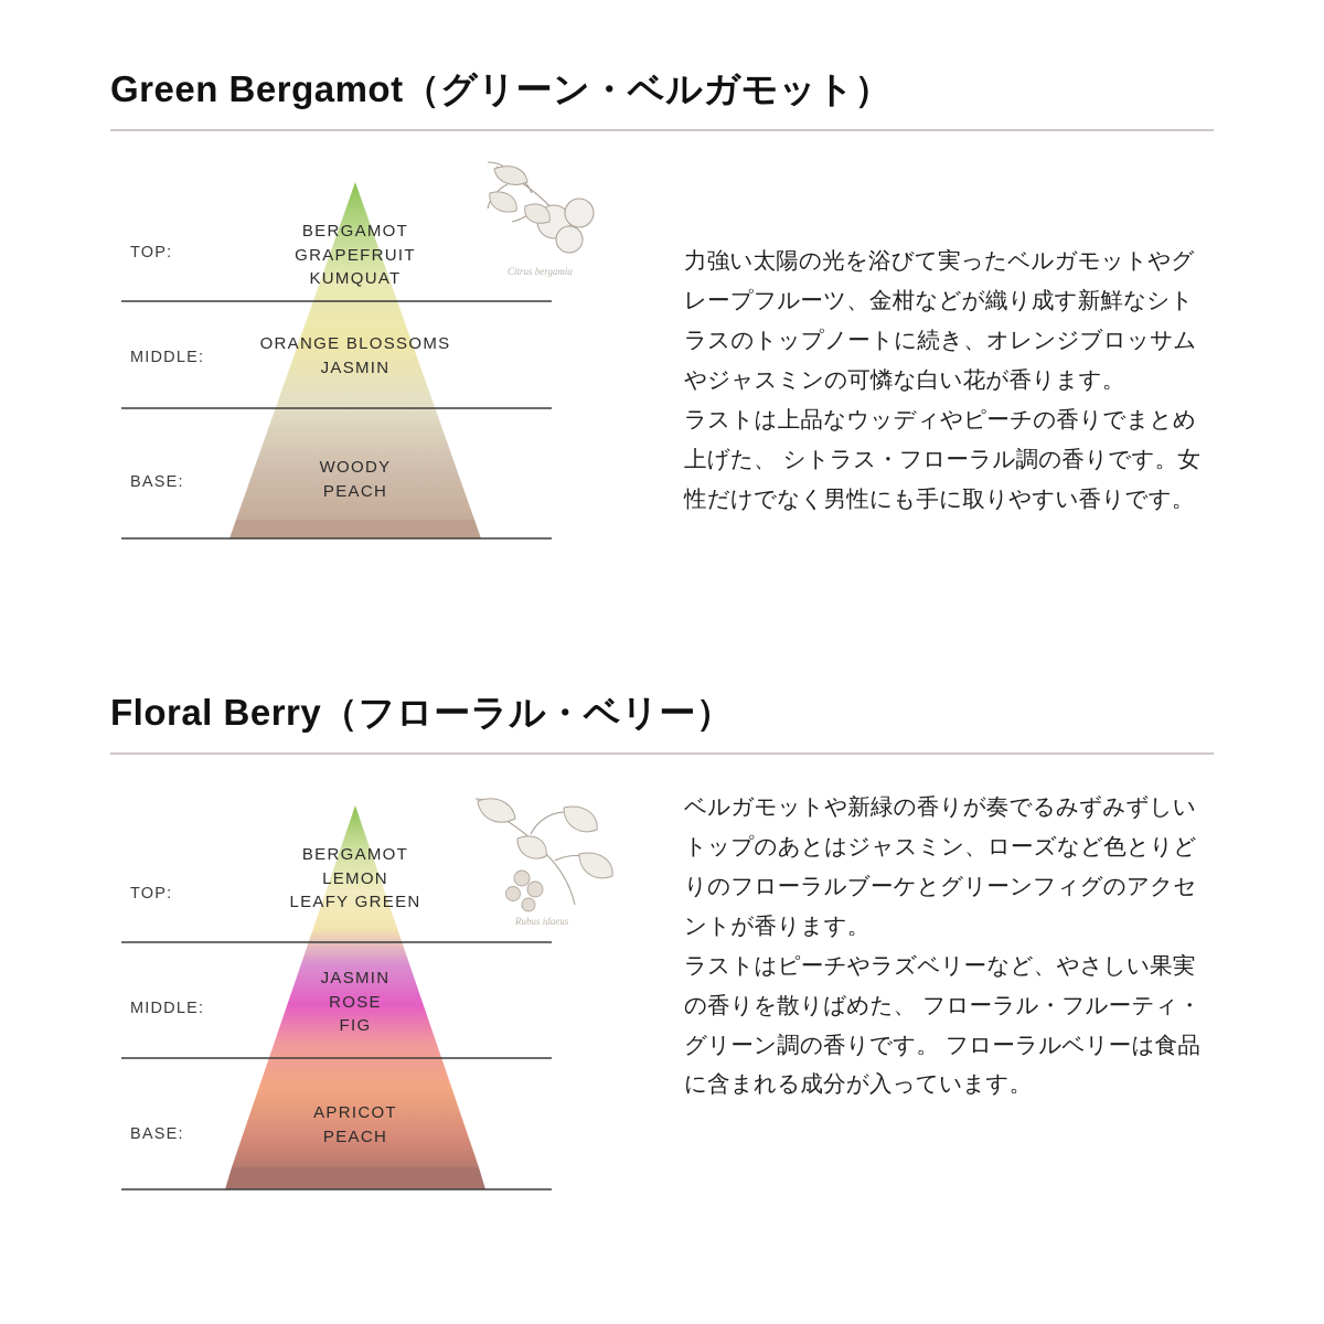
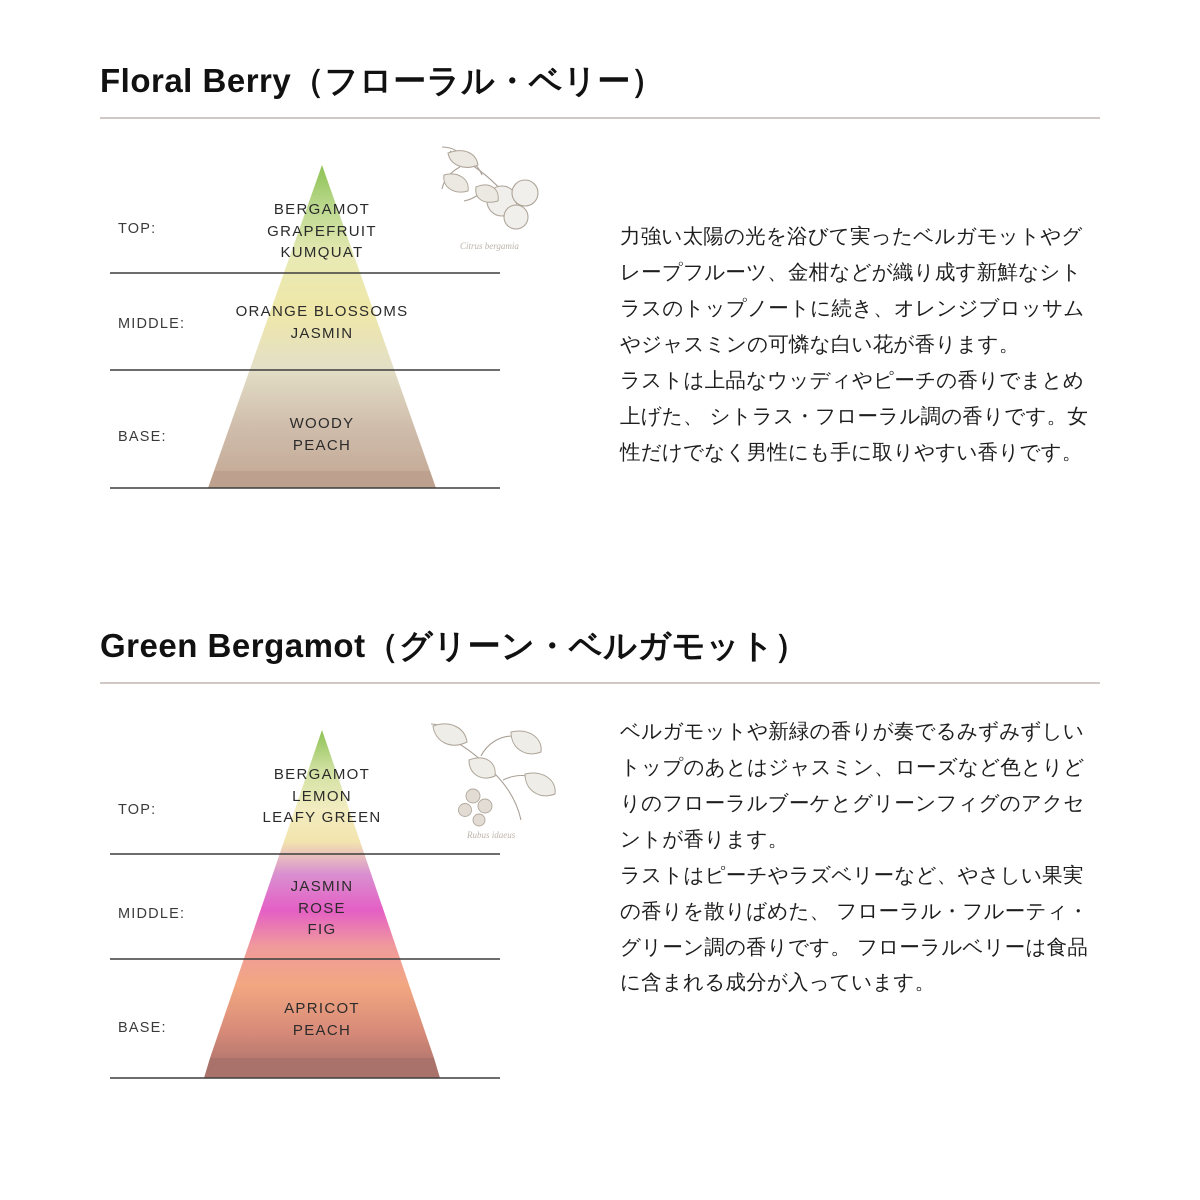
- Green Bergamot（グリーン・ベルガモット）
+ Floral Berry（フローラル・ベリー）
  TOP:
  MIDDLE:
  BASE:
  BERGAMOT
  GRAPEFRUIT
  KUMQUAT
  ORANGE BLOSSOMS
  JASMIN
  WOODY
  PEACH
  Citrus bergamia
  力強い太陽の光を浴びて実ったベルガモットやグレープフルーツ、金柑などが織り成す新鮮なシトラスのトップノートに続き、オレンジブロッサムやジャスミンの可憐な白い花が香ります。
  ラストは上品なウッディやピーチの香りでまとめ上げた、 シトラス・フローラル調の香りです。女性だけでなく男性にも手に取りやすい香りです。
- Floral Berry（フローラル・ベリー）
+ Green Bergamot（グリーン・ベルガモット）
  TOP:
  MIDDLE:
  BASE:
  BERGAMOT
  LEMON
  LEAFY GREEN
  JASMIN
  ROSE
  FIG
  APRICOT
  PEACH
  Rubus idaeus
  ベルガモットや新緑の香りが奏でるみずみずしいトップのあとはジャスミン、ローズなど色とりどりのフローラルブーケとグリーンフィグのアクセントが香ります。
  ラストはピーチやラズベリーなど、やさしい果実の香りを散りばめた、 フローラル・フルーティ・グリーン調の香りです。 フローラルベリーは食品に含まれる成分が入っています。
